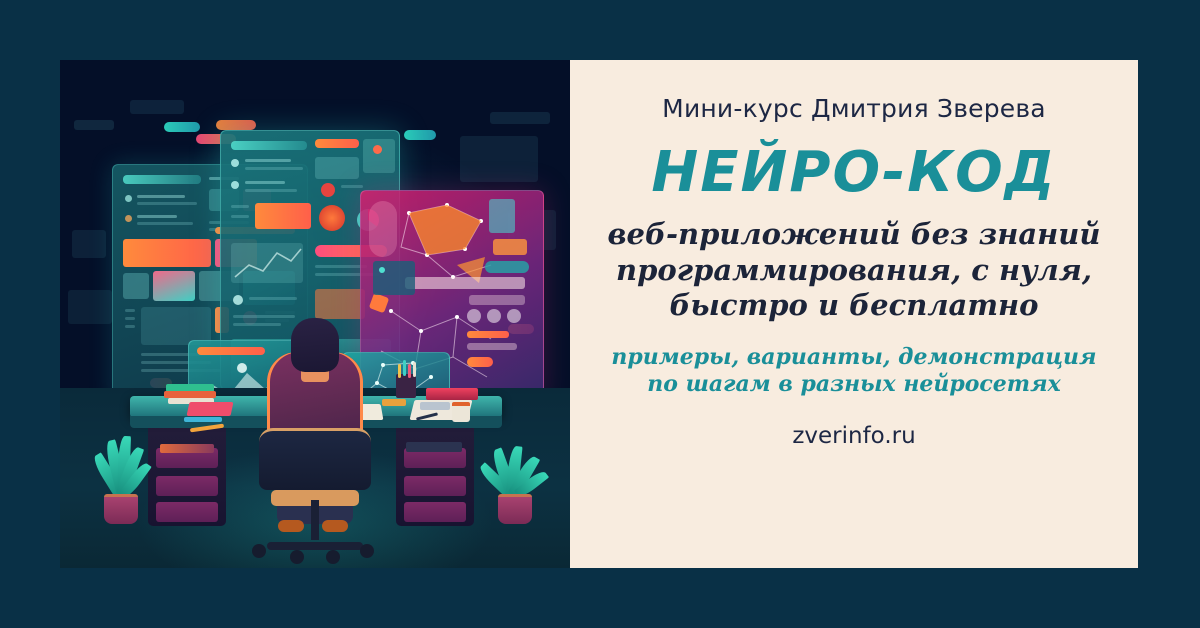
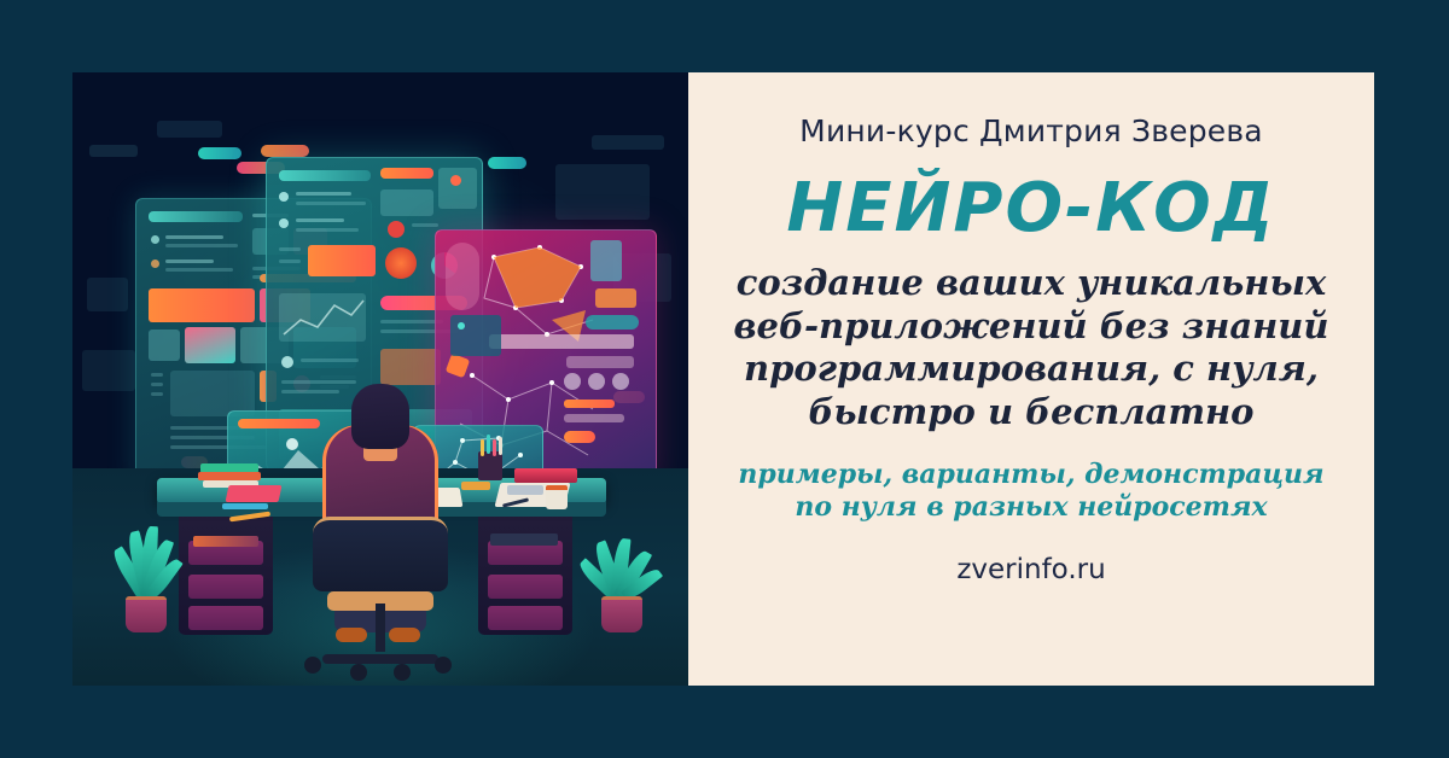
  Мини-курс Дмитрия Зверева
  НЕЙРО-КОД
+ создание ваших уникальных
  веб-приложений без знаний
  программирования, с нуля,
  быстро и бесплатно
  примеры, варианты, демонстрация
- по шагам в разных нейросетях
+ по нуля в разных нейросетях
  zverinfo.ru
